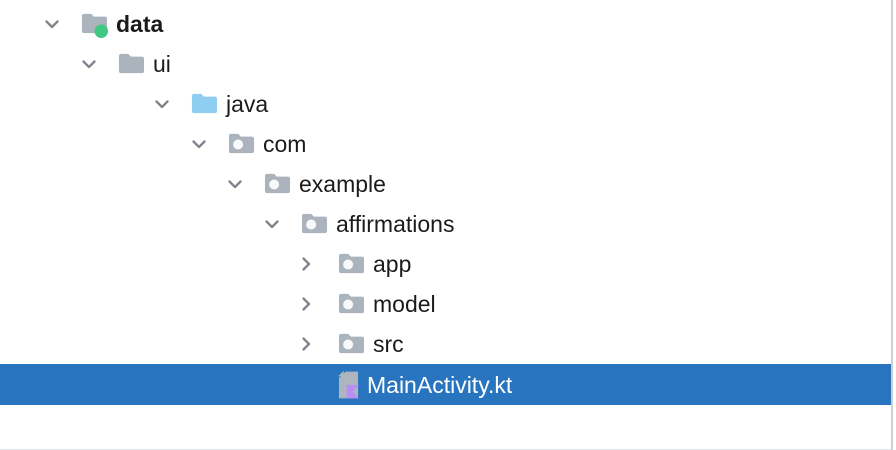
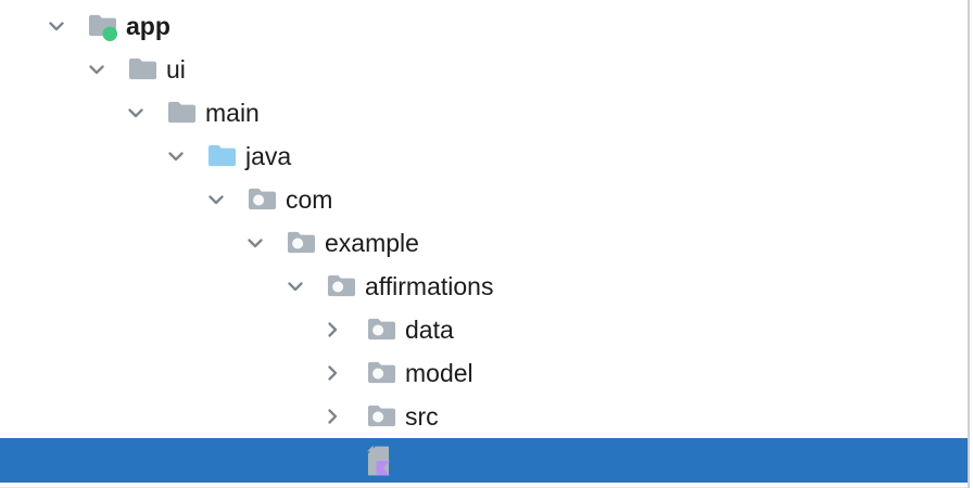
- data
+ app
  ui
+ main
  java
  com
  example
  affirmations
- app
+ data
  model
  src
- MainActivity.kt
